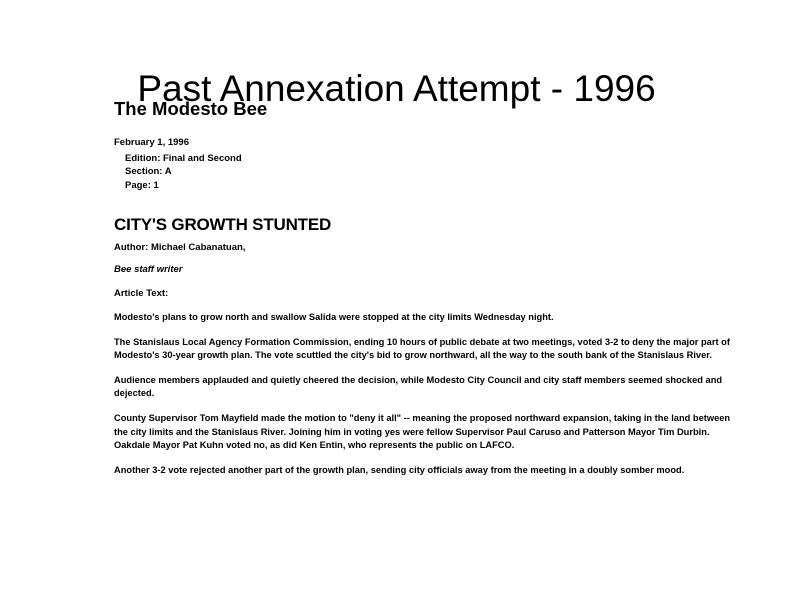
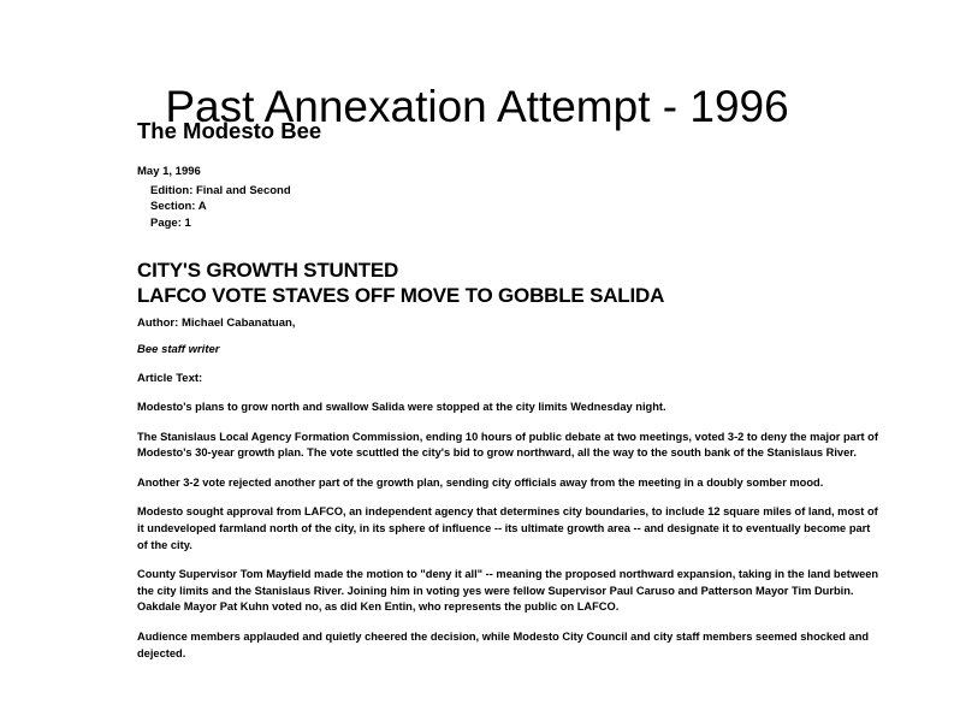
  Past Annexation Attempt - 1996
  The Modesto Bee
- February 1, 1996
+ May 1, 1996
  Edition: Final and Second
  Section: A
  Page: 1
  CITY'S GROWTH STUNTED
+ LAFCO VOTE STAVES OFF MOVE TO GOBBLE SALIDA
  Author: Michael Cabanatuan,
  Bee staff writer
  Article Text:
  Modesto's plans to grow north and swallow Salida were stopped at the city limits Wednesday night.
  The Stanislaus Local Agency Formation Commission, ending 10 hours of public debate at two meetings, voted 3-2 to deny the major part of Modesto's 30-year growth plan. The vote scuttled the city's bid to grow northward, all the way to the south bank of the Stanislaus River.
- Audience members applauded and quietly cheered the decision, while Modesto City Council and city staff members seemed shocked and dejected.
+ Another 3-2 vote rejected another part of the growth plan, sending city officials away from the meeting in a doubly somber mood.
+ Modesto sought approval from LAFCO, an independent agency that determines city boundaries, to include 12 square miles of land, most of it undeveloped farmland north of the city, in its sphere of influence -- its ultimate growth area -- and designate it to eventually become part of the city.
  County Supervisor Tom Mayfield made the motion to "deny it all" -- meaning the proposed northward expansion, taking in the land between the city limits and the Stanislaus River. Joining him in voting yes were fellow Supervisor Paul Caruso and Patterson Mayor Tim Durbin. Oakdale Mayor Pat Kuhn voted no, as did Ken Entin, who represents the public on LAFCO.
- Another 3-2 vote rejected another part of the growth plan, sending city officials away from the meeting in a doubly somber mood.
+ Audience members applauded and quietly cheered the decision, while Modesto City Council and city staff members seemed shocked and dejected.
